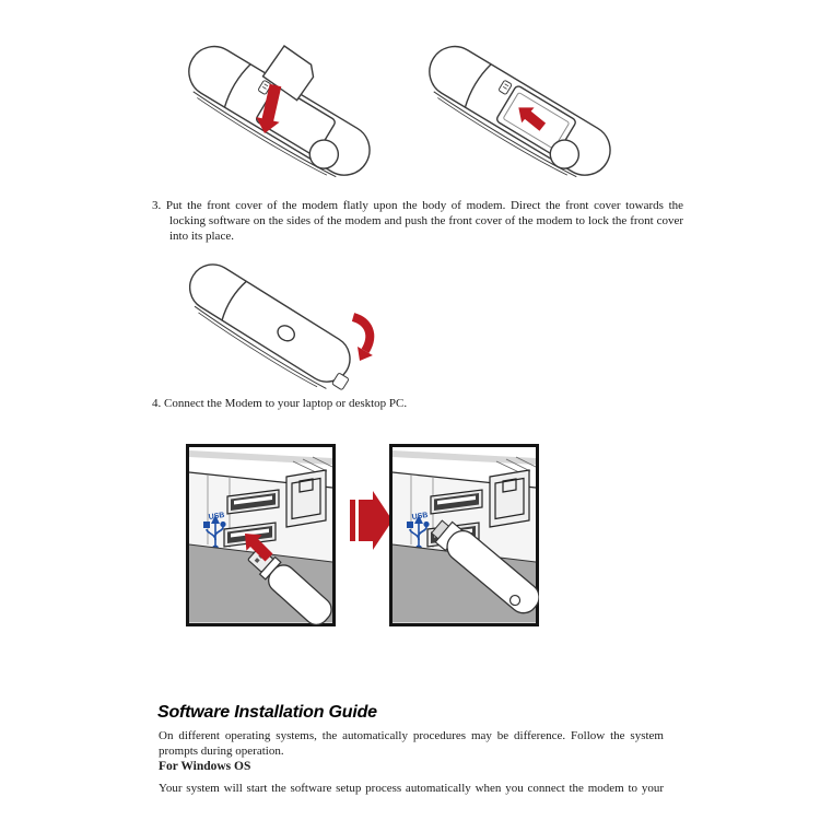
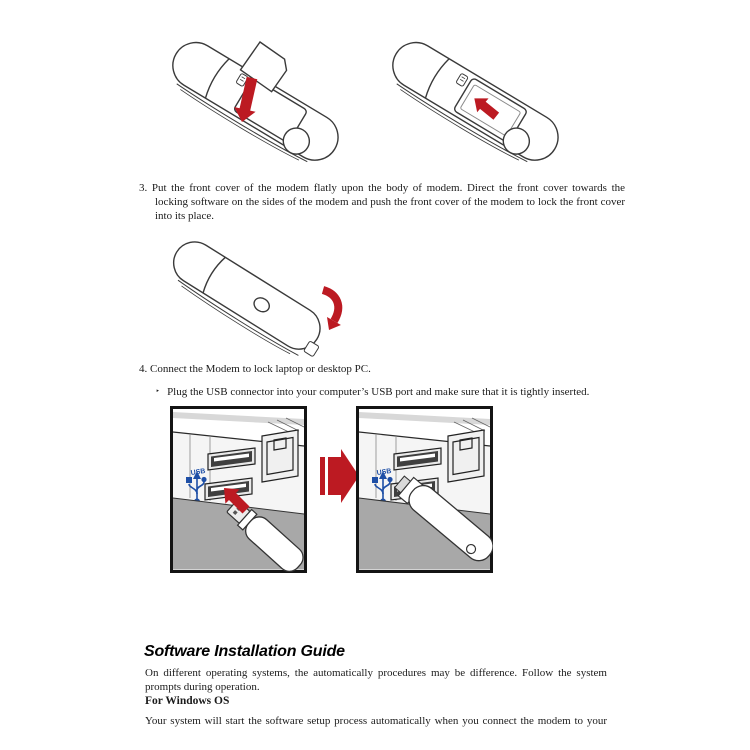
  3. Put the front cover of the modem flatly upon the body of modem. Direct the front cover towards the locking software on the sides of the modem and push the front cover of the modem to lock the front cover into its place.
- 4. Connect the Modem to your laptop or desktop PC.
+ 4. Connect the Modem to lock laptop or desktop PC.
+ ‣ Plug the USB connector into your computer’s USB port and make sure that it is tightly inserted.
  Software Installation Guide
  On different operating systems, the automatically procedures may be difference. Follow the system prompts during operation.
  For Windows OS
  Your system will start the software setup process automatically when you connect the modem to your
